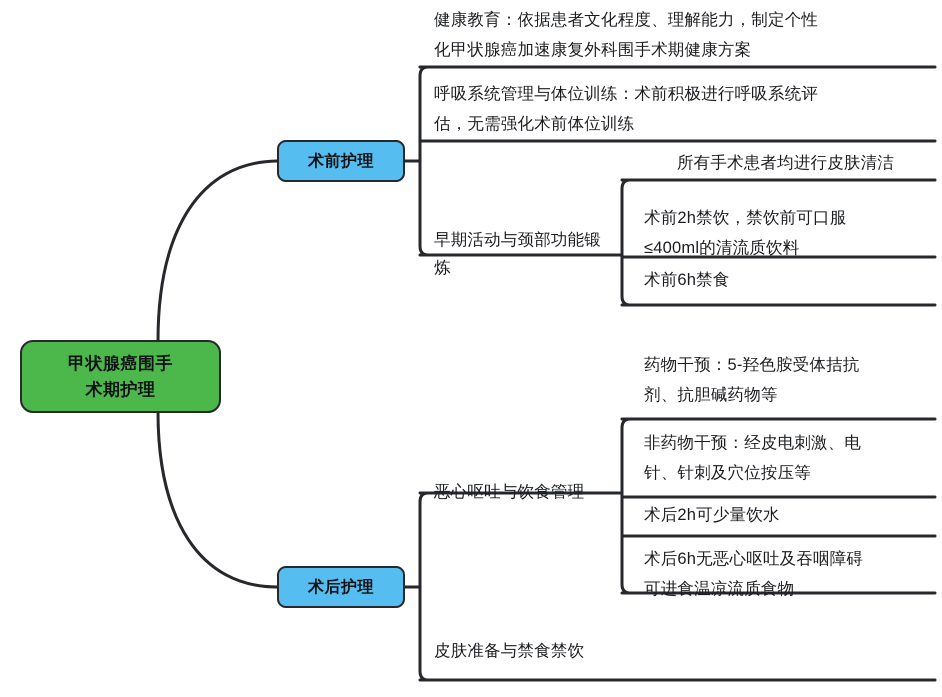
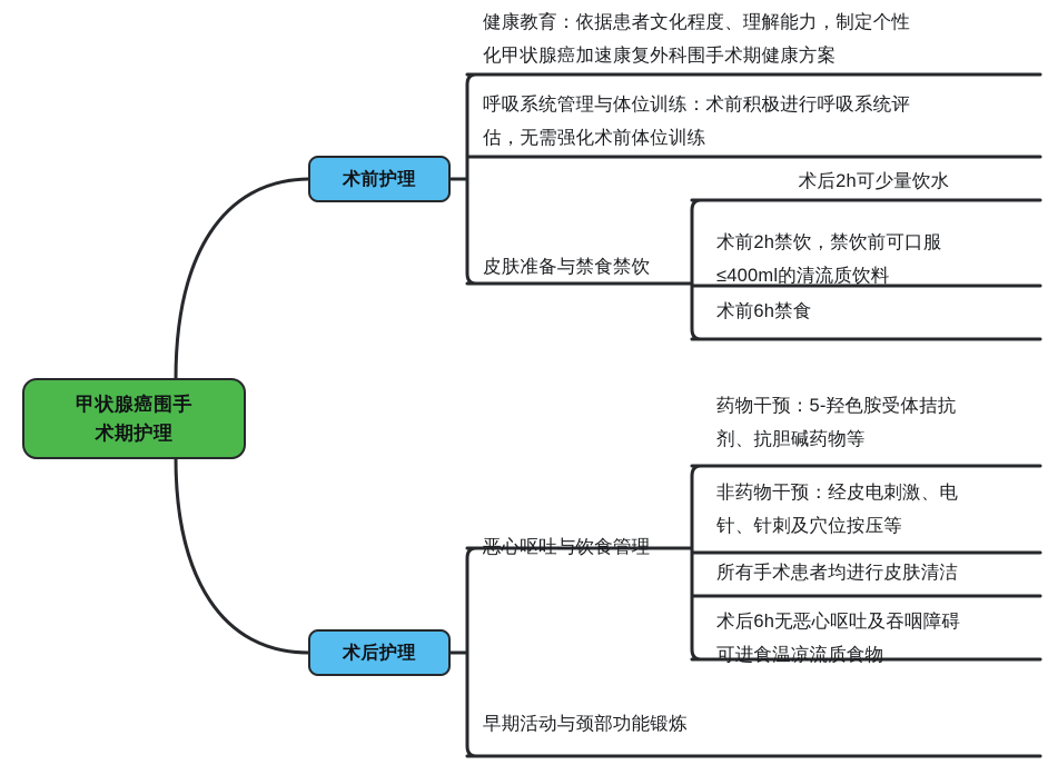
  甲状腺癌围手
  术期护理
  术前护理
  术后护理
  健康教育：依据患者文化程度、理解能力，制定个性
  化甲状腺癌加速康复外科围手术期健康方案
  呼吸系统管理与体位训练：术前积极进行呼吸系统评
  估，无需强化术前体位训练
- 早期活动与颈部功能锻炼
+ 皮肤准备与禁食禁饮
- 所有手术患者均进行皮肤清洁
+ 术后2h可少量饮水
  术前2h禁饮，禁饮前可口服
  ≤400ml的清流质饮料
  术前6h禁食
  恶心呕吐与饮食管理
  药物干预：5-羟色胺受体拮抗
  剂、抗胆碱药物等
  非药物干预：经皮电刺激、电
  针、针刺及穴位按压等
- 术后2h可少量饮水
+ 所有手术患者均进行皮肤清洁
  术后6h无恶心呕吐及吞咽障碍
  可进食温凉流质食物
- 皮肤准备与禁食禁饮
+ 早期活动与颈部功能锻炼
